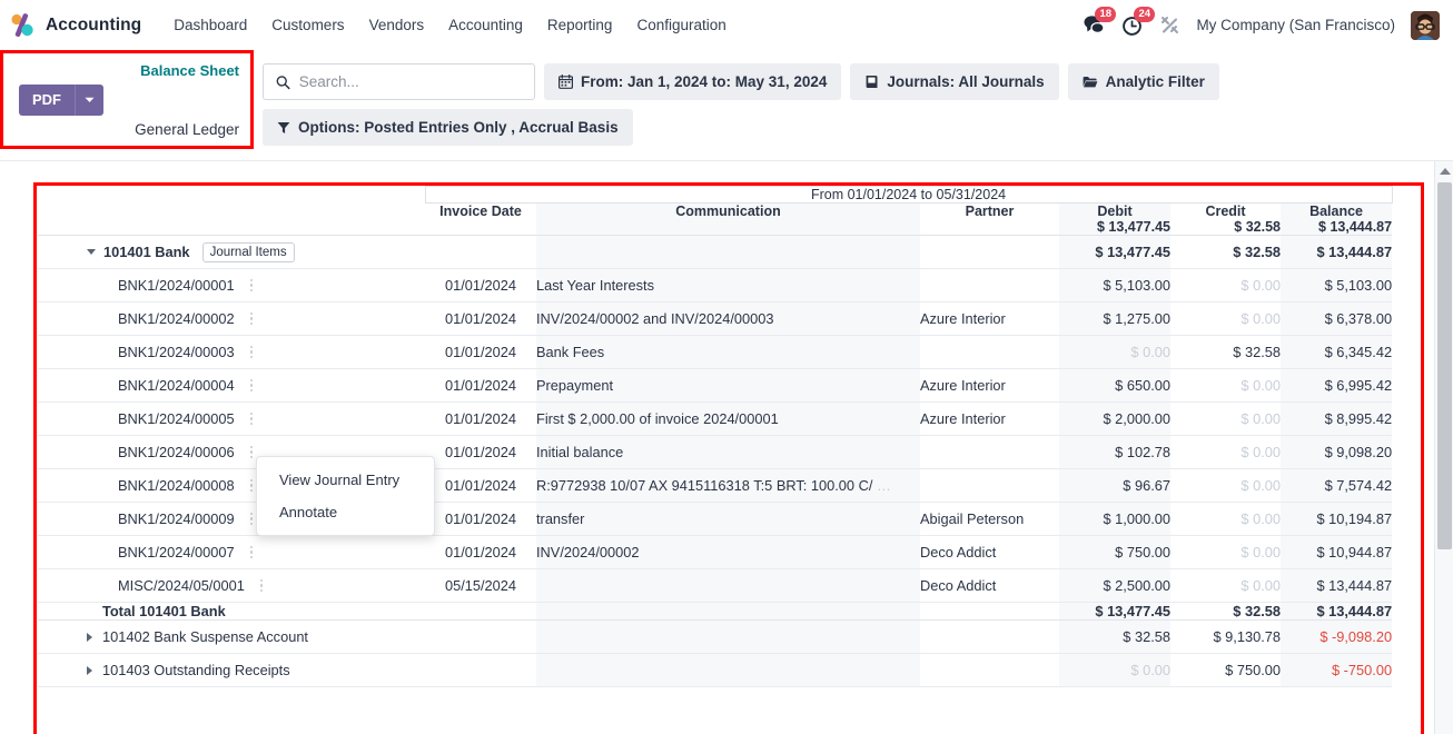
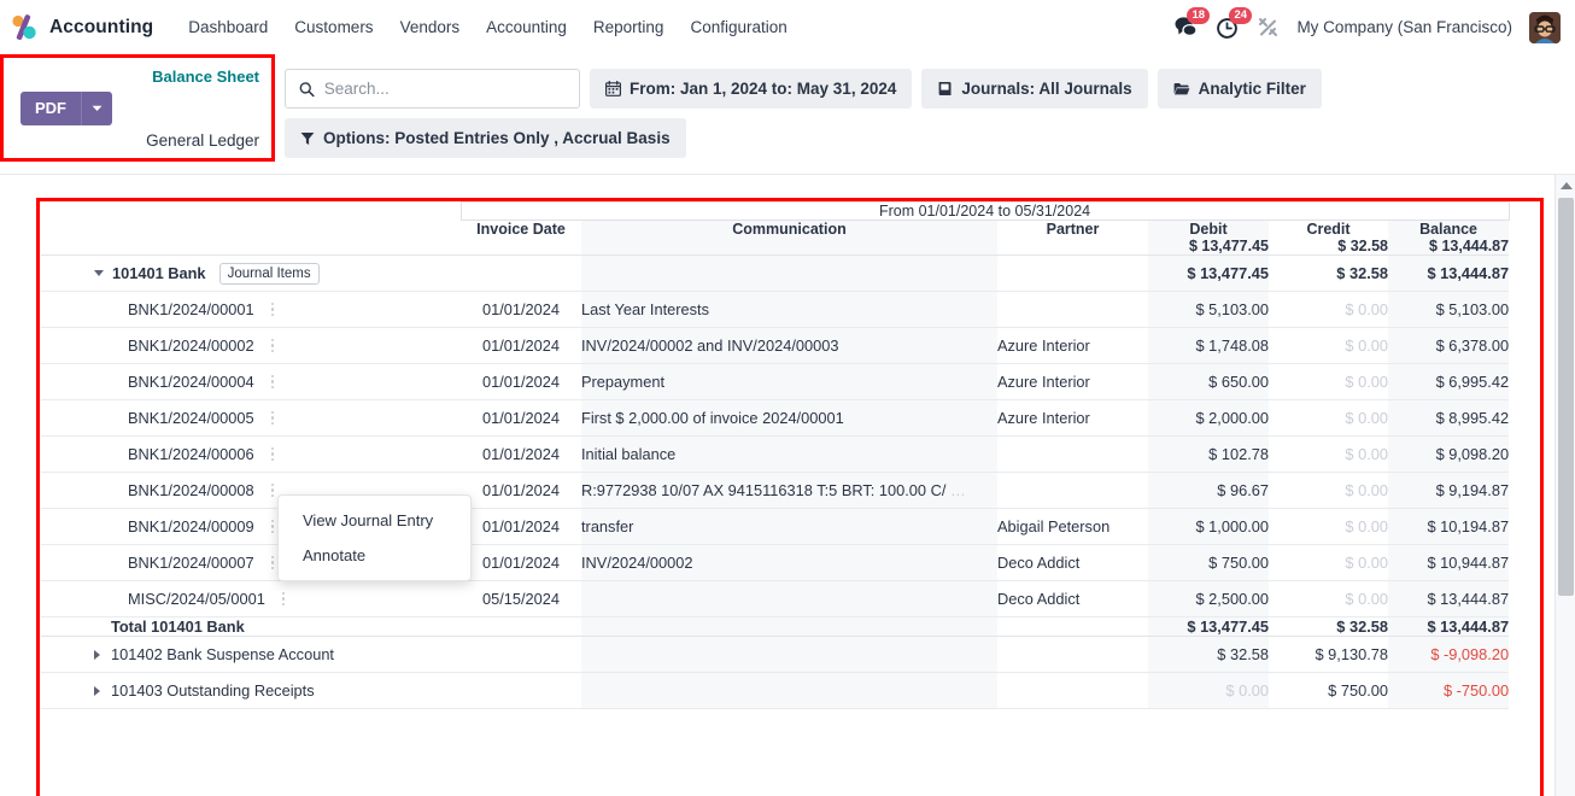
  Accounting
  Dashboard
  Customers
  Vendors
  Accounting
  Reporting
  Configuration
  18
  24
  My Company (San Francisco)
  Balance Sheet
  PDF
  General Ledger
  Search...
  From: Jan 1, 2024 to: May 31, 2024
  Journals: All Journals
  Analytic Filter
  Options: Posted Entries Only , Accrual Basis
  	From 01/01/2024 to 05/31/2024
  	Invoice Date	Communication	Partner	Debit	Credit	Balance
  				$ 13,477.45	$ 32.58	$ 13,444.87
  101401 Bank Journal Items				$ 13,477.45	$ 32.58	$ 13,444.87
  BNK1/2024/00001	01/01/2024	Last Year Interests		$ 5,103.00	$ 0.00	$ 5,103.00
- BNK1/2024/00002	01/01/2024	INV/2024/00002 and INV/2024/00003	Azure Interior	$ 1,275.00	$ 0.00	$ 6,378.00
+ BNK1/2024/00002	01/01/2024	INV/2024/00002 and INV/2024/00003	Azure Interior	$ 1,748.08	$ 0.00	$ 6,378.00
- BNK1/2024/00003	01/01/2024	Bank Fees		$ 0.00	$ 32.58	$ 6,345.42
  BNK1/2024/00004	01/01/2024	Prepayment	Azure Interior	$ 650.00	$ 0.00	$ 6,995.42
  BNK1/2024/00005	01/01/2024	First $ 2,000.00 of invoice 2024/00001	Azure Interior	$ 2,000.00	$ 0.00	$ 8,995.42
  BNK1/2024/00006	01/01/2024	Initial balance		$ 102.78	$ 0.00	$ 9,098.20
- BNK1/2024/00008	01/01/2024	R:9772938 10/07 AX 9415116318 T:5 BRT: 100.00 C/ …		$ 96.67	$ 0.00	$ 7,574.42
+ BNK1/2024/00008	01/01/2024	R:9772938 10/07 AX 9415116318 T:5 BRT: 100.00 C/ …		$ 96.67	$ 0.00	$ 9,194.87
  BNK1/2024/00009	01/01/2024	transfer	Abigail Peterson	$ 1,000.00	$ 0.00	$ 10,194.87
  BNK1/2024/00007	01/01/2024	INV/2024/00002	Deco Addict	$ 750.00	$ 0.00	$ 10,944.87
  MISC/2024/05/0001	05/15/2024		Deco Addict	$ 2,500.00	$ 0.00	$ 13,444.87
  Total 101401 Bank				$ 13,477.45	$ 32.58	$ 13,444.87
  101402 Bank Suspense Account				$ 32.58	$ 9,130.78	$ -9,098.20
  101403 Outstanding Receipts				$ 0.00	$ 750.00	$ -750.00
  View Journal Entry
  Annotate
